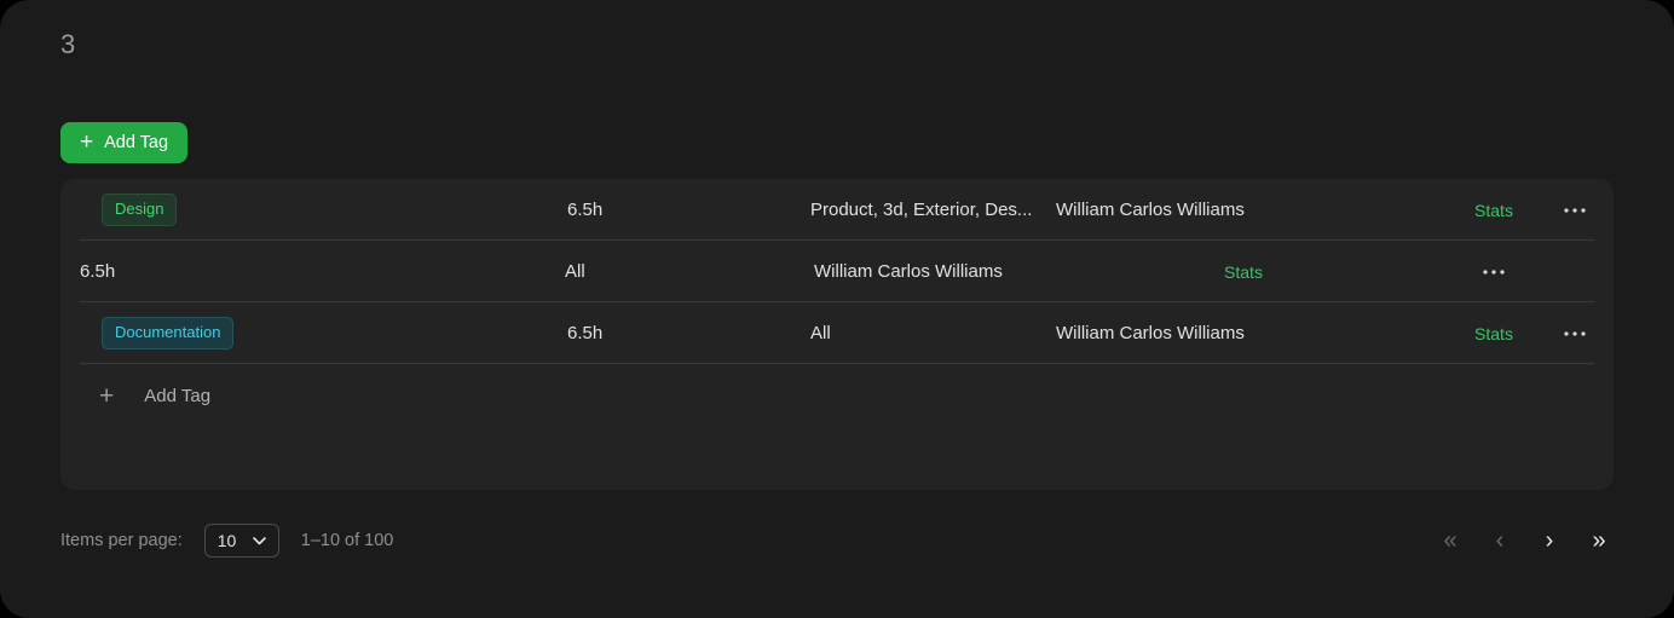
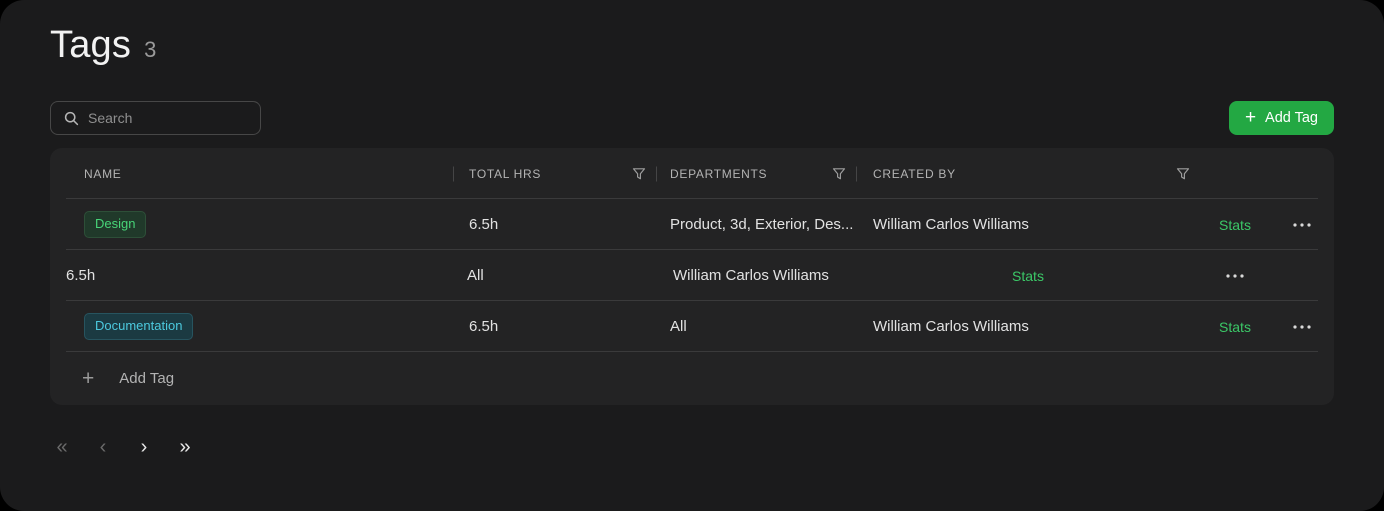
+ Tags
  3
+ Search
  +
  Add Tag
+ NAME
+ TOTAL HRS
+ DEPARTMENTS
+ CREATED BY
  Design
  6.5h
  Product, 3d, Exterior, Des...
  William Carlos Williams
  Stats
  6.5h
  All
  William Carlos Williams
  Stats
  Documentation
  6.5h
  All
  William Carlos Williams
  Stats
  +
  Add Tag
- Items per page:
- 10
- 1–10 of 100
  «
  ‹
  ›
  »
